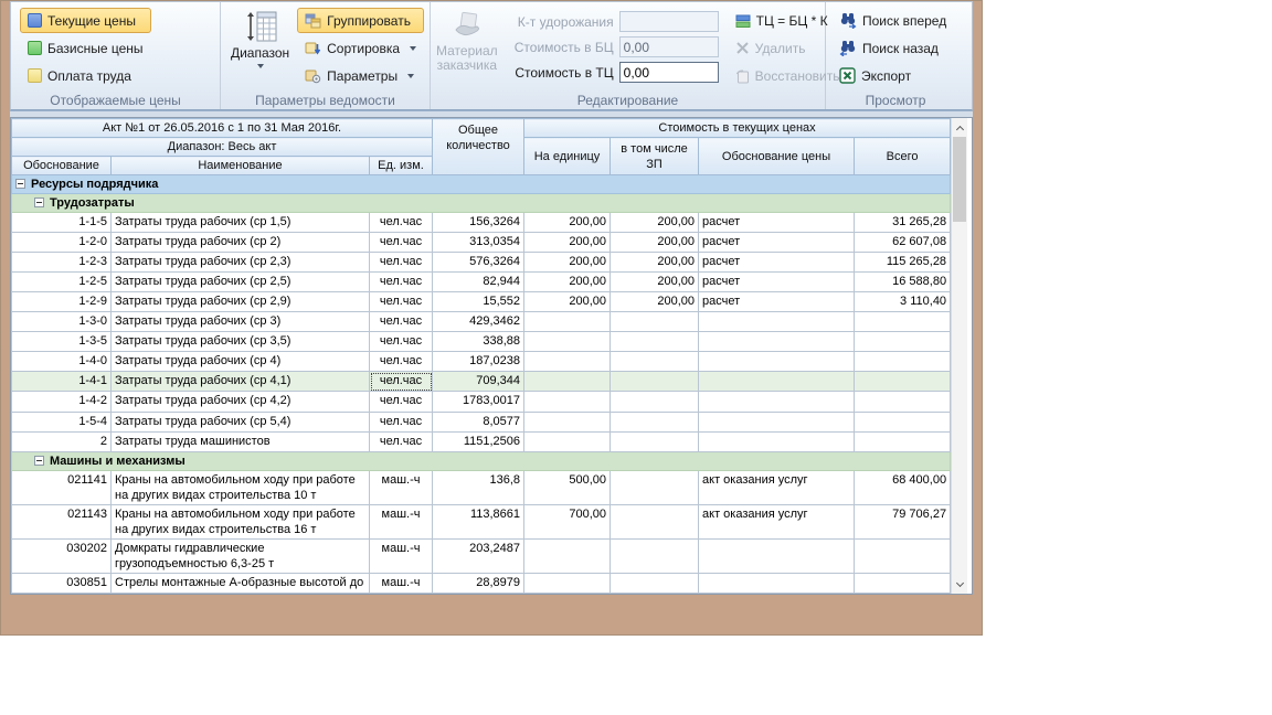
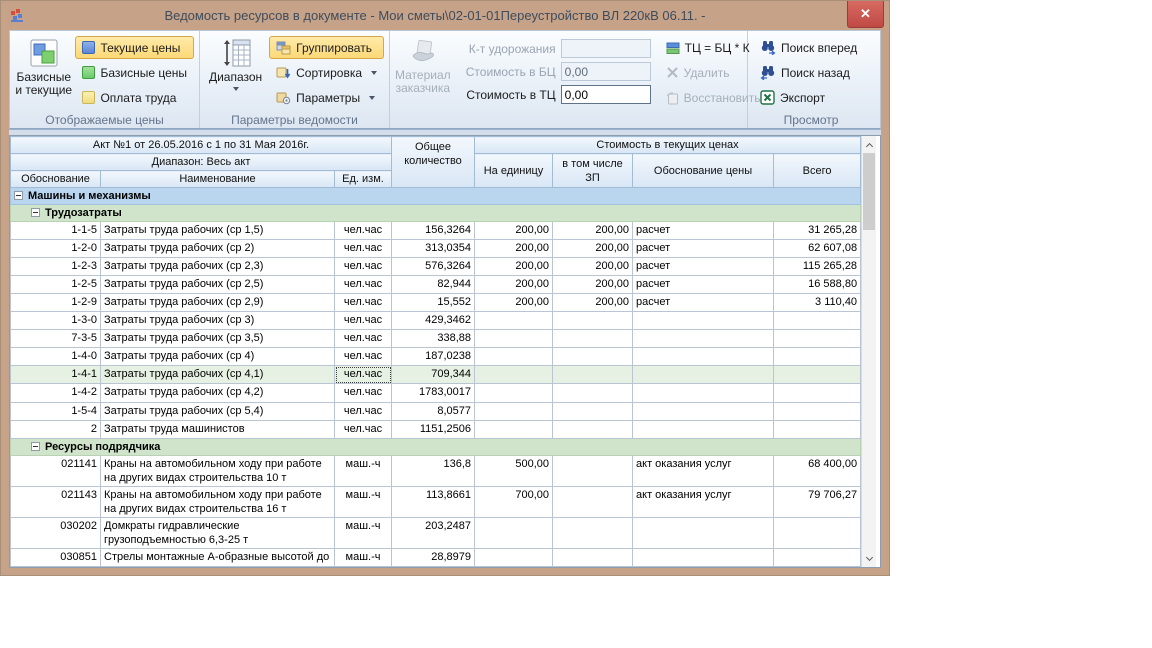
+ Ведомость ресурсов в документе - Мои сметы\02-01-01Переустройство ВЛ 220кВ 06.11. -
+ ✕
+ Базисные и текущие
  Текущие цены
  Базисные цены
  Оплата труда
  Отображаемые цены
  Диапазон
  Группировать
  Сортировка
  Параметры
  Параметры ведомости
  Материал заказчика
  К-т удорожания
  Стоимость в БЦ
  0,00
  Стоимость в ТЦ
  0,00
  ТЦ = БЦ * К
  Удалить
  Восстановить
- Редактирование
  Поиск вперед
  Поиск назад
  Экспорт
  Просмотр
  Акт №1 от 26.05.2016 с 1 по 31 Мая 2016г.	Общее количество	Стоимость в текущих ценах
  Диапазон: Весь акт	На единицу	в том числе ЗП	Обоснование цены	Всего
  Обоснование	Наименование	Ед. изм.
- Ресурсы подрядчика
+ Машины и механизмы
  Трудозатраты
  1-1-5	Затраты труда рабочих (ср 1,5)	чел.час	156,3264	200,00	200,00	расчет	31 265,28
  1-2-0	Затраты труда рабочих (ср 2)	чел.час	313,0354	200,00	200,00	расчет	62 607,08
  1-2-3	Затраты труда рабочих (ср 2,3)	чел.час	576,3264	200,00	200,00	расчет	115 265,28
  1-2-5	Затраты труда рабочих (ср 2,5)	чел.час	82,944	200,00	200,00	расчет	16 588,80
  1-2-9	Затраты труда рабочих (ср 2,9)	чел.час	15,552	200,00	200,00	расчет	3 110,40
  1-3-0	Затраты труда рабочих (ср 3)	чел.час	429,3462
- 1-3-5	Затраты труда рабочих (ср 3,5)	чел.час	338,88
+ 7-3-5	Затраты труда рабочих (ср 3,5)	чел.час	338,88
  1-4-0	Затраты труда рабочих (ср 4)	чел.час	187,0238
  1-4-1	Затраты труда рабочих (ср 4,1)	чел.час	709,344
  1-4-2	Затраты труда рабочих (ср 4,2)	чел.час	1783,0017
  1-5-4	Затраты труда рабочих (ср 5,4)	чел.час	8,0577
  2	Затраты труда машинистов	чел.час	1151,2506
- Машины и механизмы
+ Ресурсы подрядчика
  021141	Краны на автомобильном ходу при работе на других видах строительства 10 т	маш.-ч	136,8	500,00		акт оказания услуг	68 400,00
  021143	Краны на автомобильном ходу при работе на других видах строительства 16 т	маш.-ч	113,8661	700,00		акт оказания услуг	79 706,27
  030202	Домкраты гидравлические грузоподъемностью 6,3-25 т	маш.-ч	203,2487
  030851	Стрелы монтажные А-образные высотой до	маш.-ч	28,8979
